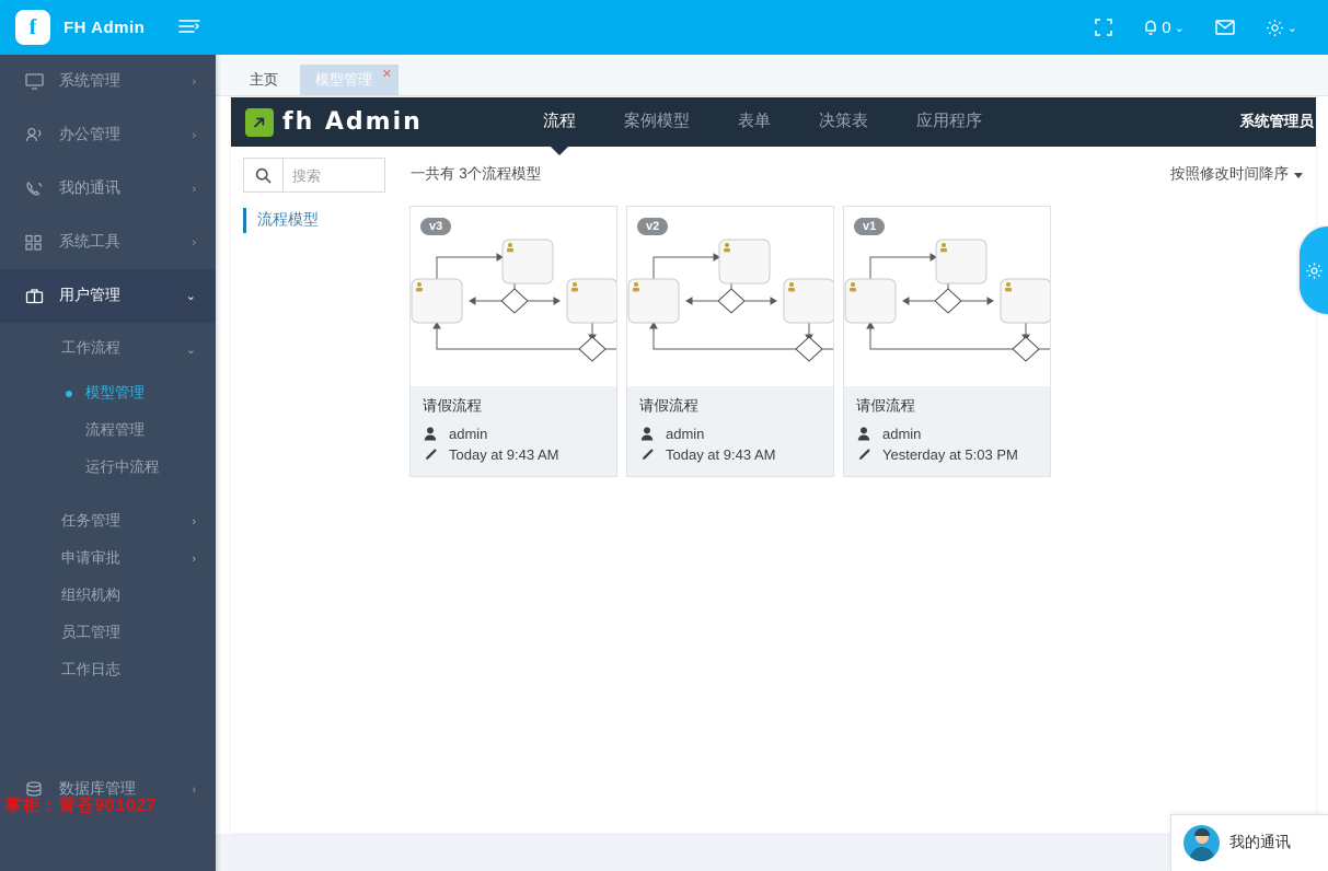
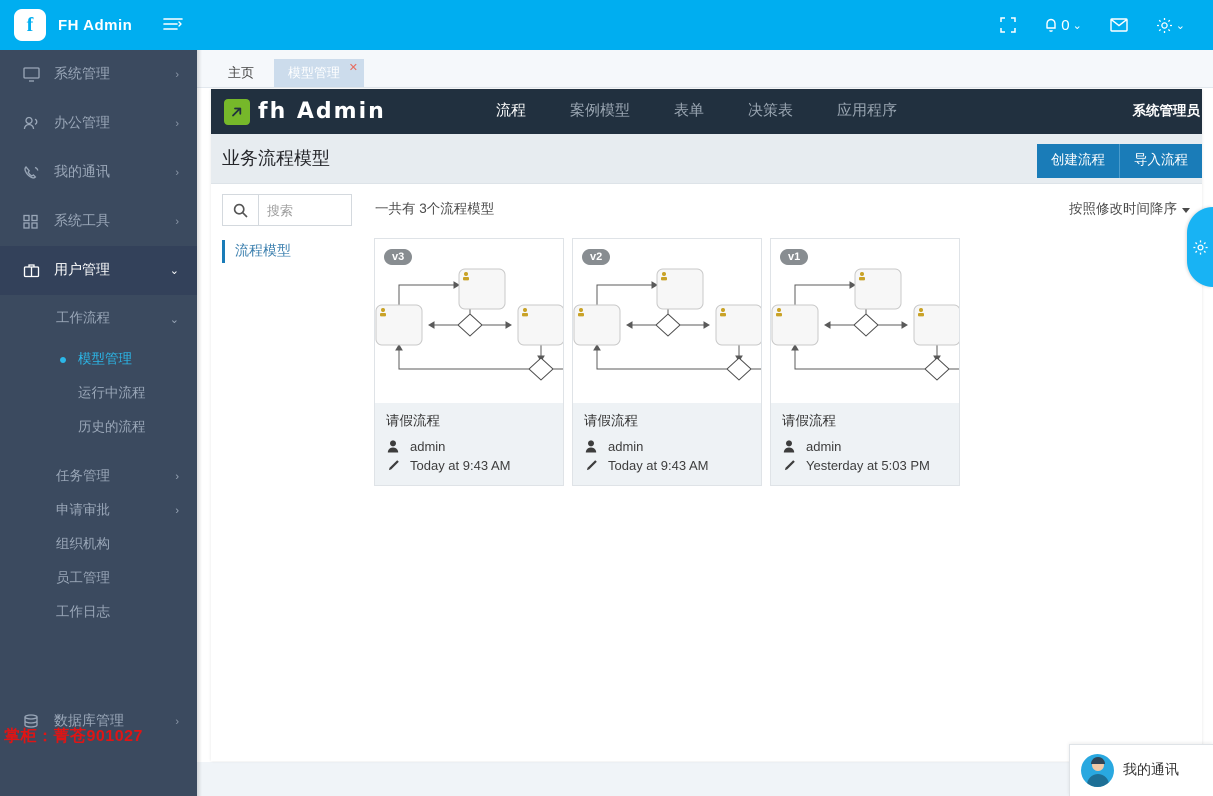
  f
  FH Admin
  系统管理
  ›
  办公管理
  ›
  我的通讯
  ›
  系统工具
  ›
  用户管理
  ⌄
  工作流程
  ⌄
  模型管理
- 流程管理
  运行中流程
+ 历史的流程
  任务管理
  ›
  申请审批
  ›
  组织机构
  员工管理
  工作日志
  数据库管理
  ›
  掌柜：菁苍901027
  0
  ⌄
  ⌄
  主页
  模型管理
  ✕
  fh Admin
  流程
  案例模型
  表单
  决策表
  应用程序
  系统管理员
+ 业务流程模型
+ 创建流程
+ 导入流程
  搜索
  一共有 3个流程模型
  按照修改时间降序
  流程模型
  v3
  请假流程
  admin
  Today at 9:43 AM
  v2
  请假流程
  admin
  Today at 9:43 AM
  v1
  请假流程
  admin
  Yesterday at 5:03 PM
  我的通讯
